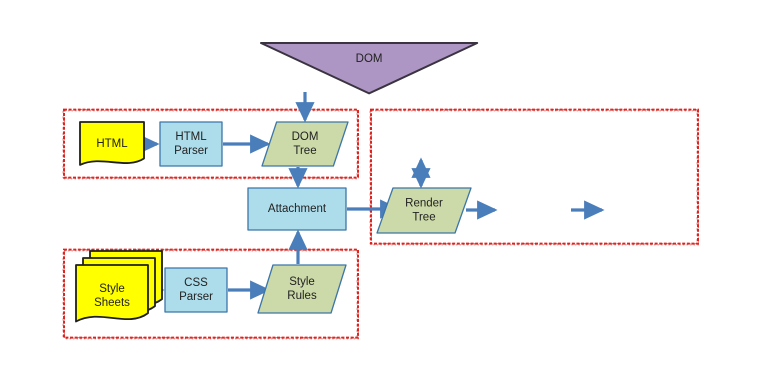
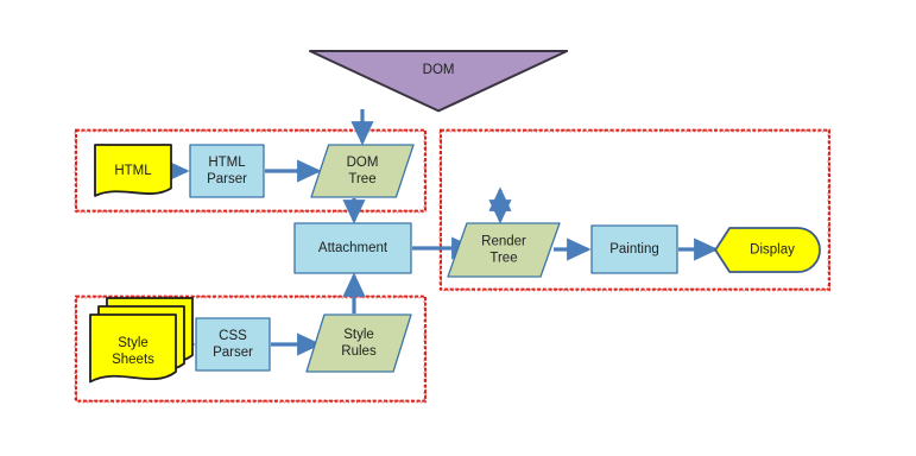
  DOM
  HTML
  HTML Parser
  DOM Tree
  Attachment
  Render Tree
+ Painting
+ Display
  Style Sheets
  CSS Parser
  Style Rules
